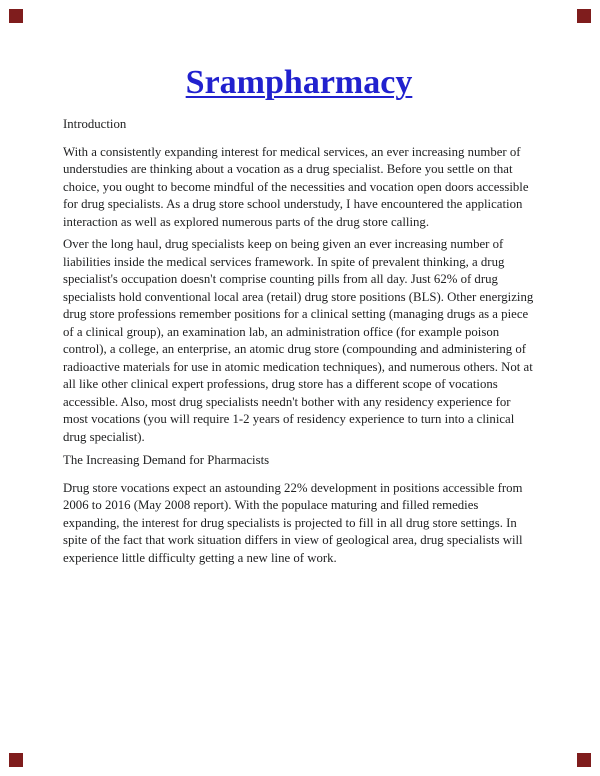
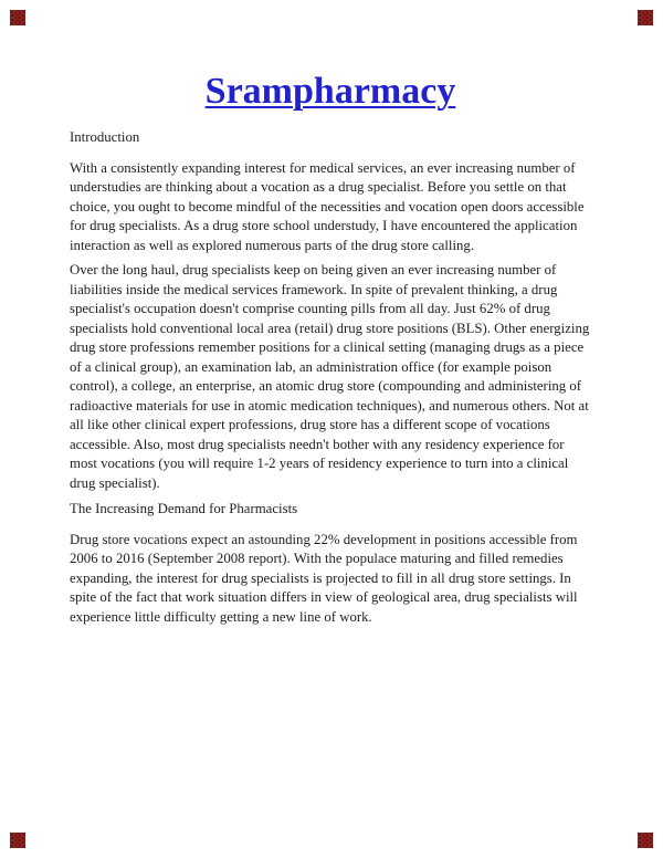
  Srampharmacy
  Introduction
  With a consistently expanding interest for medical services, an ever increasing number of understudies are thinking about a vocation as a drug specialist. Before you settle on that choice, you ought to become mindful of the necessities and vocation open doors accessible for drug specialists. As a drug store school understudy, I have encountered the application interaction as well as explored numerous parts of the drug store calling.
  Over the long haul, drug specialists keep on being given an ever increasing number of liabilities inside the medical services framework. In spite of prevalent thinking, a drug specialist's occupation doesn't comprise counting pills from all day. Just 62% of drug specialists hold conventional local area (retail) drug store positions (BLS). Other energizing drug store professions remember positions for a clinical setting (managing drugs as a piece of a clinical group), an examination lab, an administration office (for example poison control), a college, an enterprise, an atomic drug store (compounding and administering of radioactive materials for use in atomic medication techniques), and numerous others. Not at all like other clinical expert professions, drug store has a different scope of vocations accessible. Also, most drug specialists needn't bother with any residency experience for most vocations (you will require 1-2 years of residency experience to turn into a clinical drug specialist).
  The Increasing Demand for Pharmacists
- Drug store vocations expect an astounding 22% development in positions accessible from 2006 to 2016 (May 2008 report). With the populace maturing and filled remedies expanding, the interest for drug specialists is projected to fill in all drug store settings. In spite of the fact that work situation differs in view of geological area, drug specialists will experience little difficulty getting a new line of work.
+ Drug store vocations expect an astounding 22% development in positions accessible from 2006 to 2016 (September 2008 report). With the populace maturing and filled remedies expanding, the interest for drug specialists is projected to fill in all drug store settings. In spite of the fact that work situation differs in view of geological area, drug specialists will experience little difficulty getting a new line of work.
